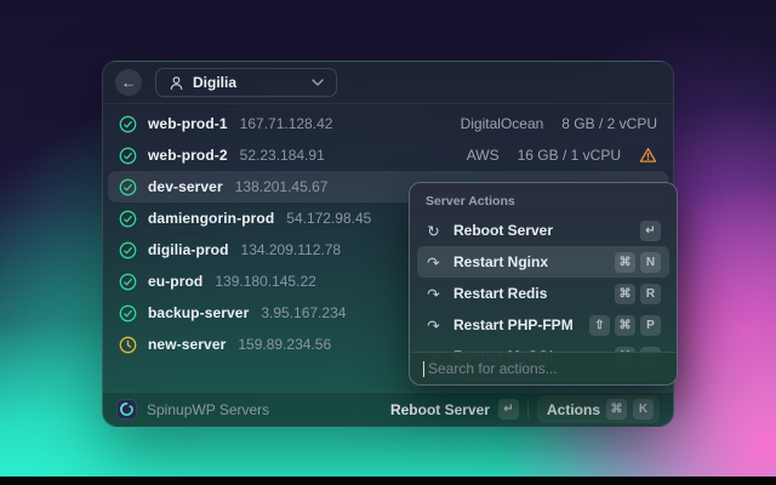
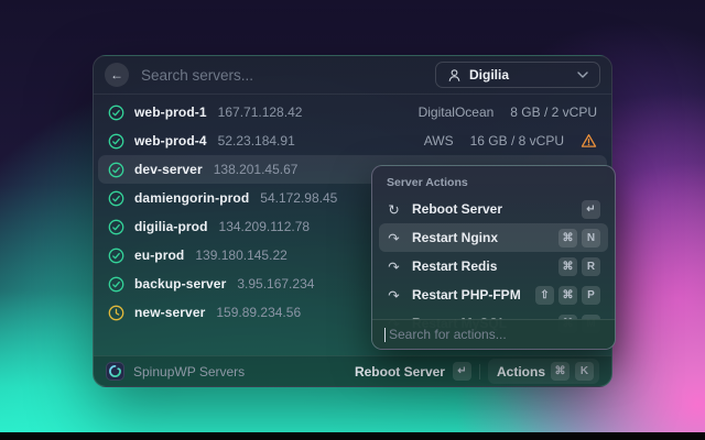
  ←
+ Search servers...
  Digilia
  web-prod-1
  167.71.128.42
  DigitalOcean
  8 GB / 2 vCPU
- web-prod-2
+ web-prod-4
  52.23.184.91
  AWS
- 16 GB / 1 vCPU
+ 16 GB / 8 vCPU
  dev-server
  138.201.45.67
  damiengorin-prod
  54.172.98.45
  digilia-prod
  134.209.112.78
  eu-prod
  139.180.145.22
  backup-server
  3.95.167.234
  new-server
  159.89.234.56
  SpinupWP Servers
  Reboot Server
  ↵
  Actions
  ⌘
  K
  Server Actions
  ↻
  Reboot Server
  ↵
  ↷
  Restart Nginx
  ⌘
  N
  ↷
  Restart Redis
  ⌘
  R
  ↷
  Restart PHP-FPM
  ⇧
  ⌘
  P
  Search for actions...
